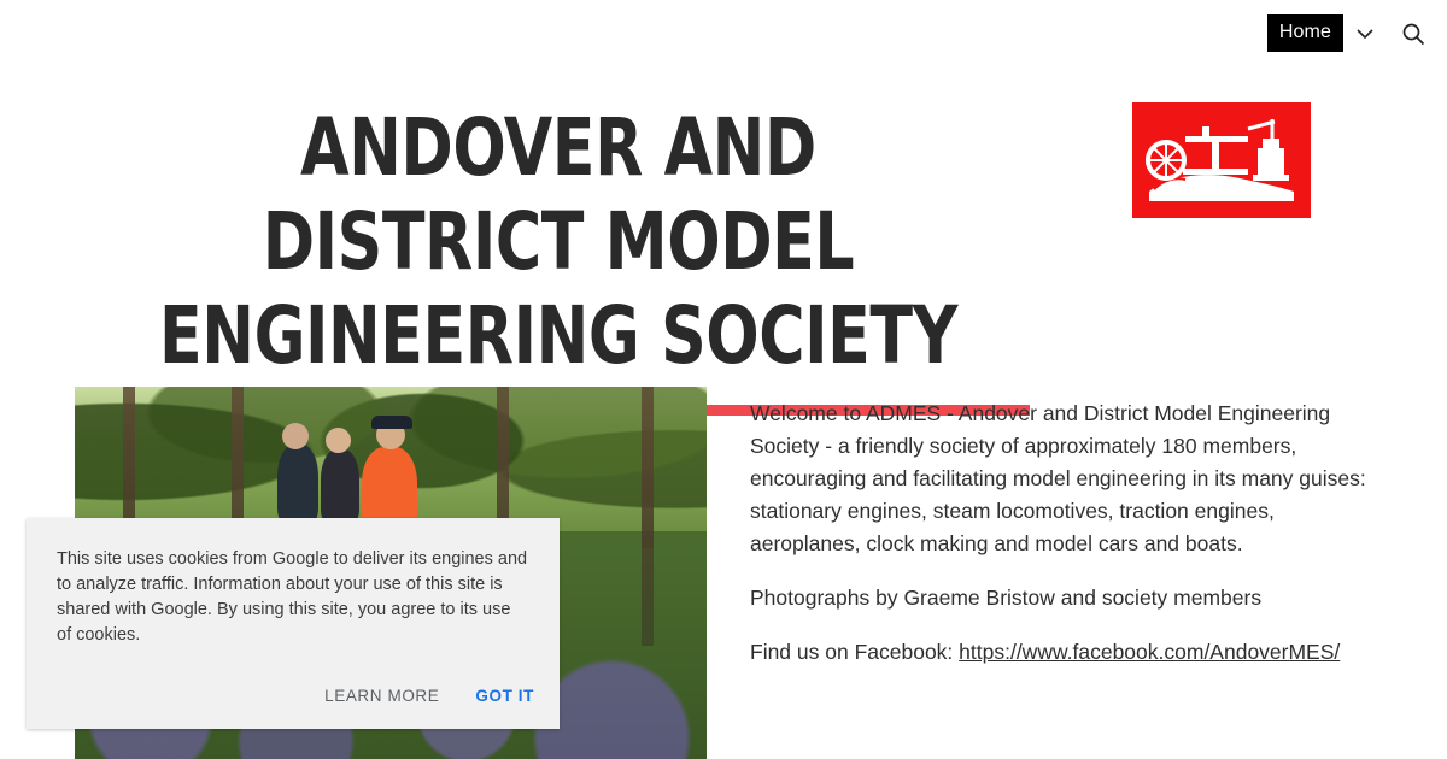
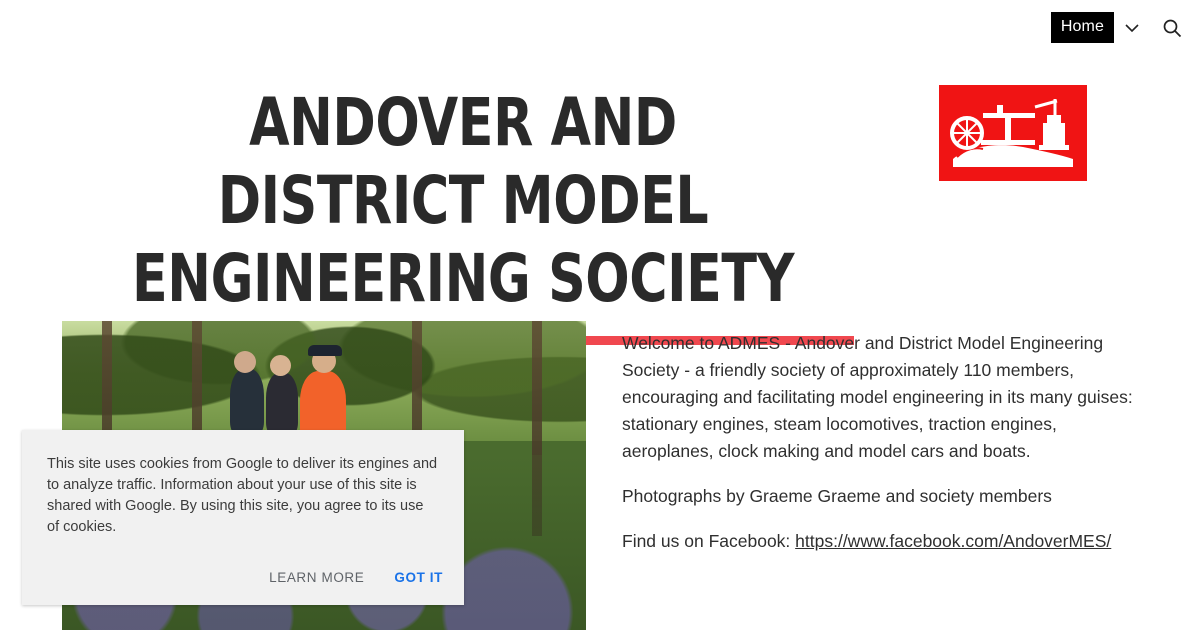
  Home
  ANDOVER AND DISTRICT MODEL ENGINEERING SOCIETY
- Welcome to ADMES - Andover and District Model Engineering Society - a friendly society of approximately 180 members, encouraging and facilitating model engineering in its many guises: stationary engines, steam locomotives, traction engines, aeroplanes, clock making and model cars and boats.
+ Welcome to ADMES - Andover and District Model Engineering Society - a friendly society of approximately 110 members, encouraging and facilitating model engineering in its many guises: stationary engines, steam locomotives, traction engines, aeroplanes, clock making and model cars and boats.
- Photographs by Graeme Bristow and society members
+ Photographs by Graeme Graeme and society members
  Find us on Facebook: https://www.facebook.com/AndoverMES/
  This site uses cookies from Google to deliver its engines and to analyze traffic. Information about your use of this site is shared with Google. By using this site, you agree to its use of cookies.
  LEARN MORE
  GOT IT
